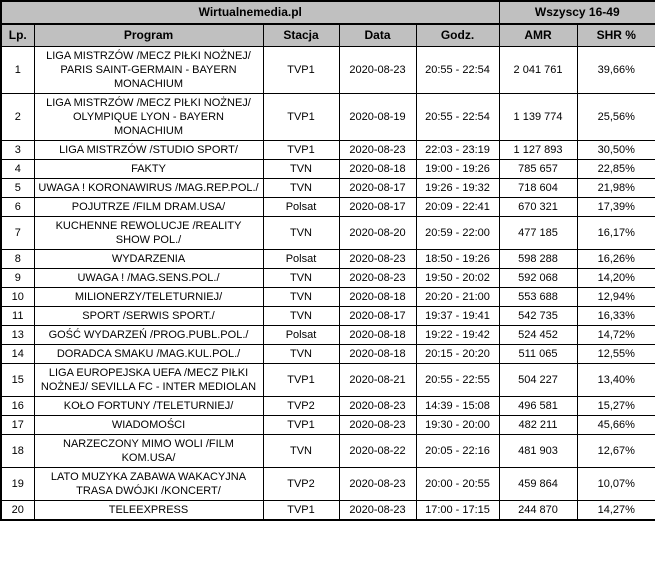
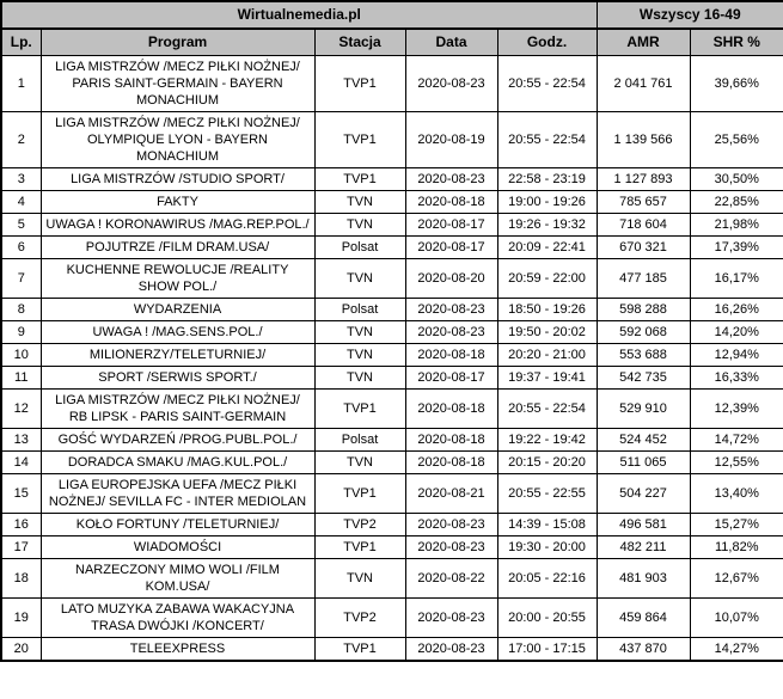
  Wirtualnemedia.pl	Wszyscy 16-49
  Lp.	Program	Stacja	Data	Godz.	AMR	SHR %
  1	LIGA MISTRZÓW /MECZ PIŁKI NOŻNEJ/ PARIS SAINT-GERMAIN - BAYERN MONACHIUM	TVP1	2020-08-23	20:55 - 22:54	2 041 761	39,66%
- 2	LIGA MISTRZÓW /MECZ PIŁKI NOŻNEJ/ OLYMPIQUE LYON - BAYERN MONACHIUM	TVP1	2020-08-19	20:55 - 22:54	1 139 774	25,56%
+ 2	LIGA MISTRZÓW /MECZ PIŁKI NOŻNEJ/ OLYMPIQUE LYON - BAYERN MONACHIUM	TVP1	2020-08-19	20:55 - 22:54	1 139 566	25,56%
- 3	LIGA MISTRZÓW /STUDIO SPORT/	TVP1	2020-08-23	22:03 - 23:19	1 127 893	30,50%
+ 3	LIGA MISTRZÓW /STUDIO SPORT/	TVP1	2020-08-23	22:58 - 23:19	1 127 893	30,50%
  4	FAKTY	TVN	2020-08-18	19:00 - 19:26	785 657	22,85%
  5	UWAGA ! KORONAWIRUS /MAG.REP.POL./	TVN	2020-08-17	19:26 - 19:32	718 604	21,98%
  6	POJUTRZE /FILM DRAM.USA/	Polsat	2020-08-17	20:09 - 22:41	670 321	17,39%
  7	KUCHENNE REWOLUCJE /REALITY SHOW POL./	TVN	2020-08-20	20:59 - 22:00	477 185	16,17%
  8	WYDARZENIA	Polsat	2020-08-23	18:50 - 19:26	598 288	16,26%
  9	UWAGA ! /MAG.SENS.POL./	TVN	2020-08-23	19:50 - 20:02	592 068	14,20%
  10	MILIONERZY/TELETURNIEJ/	TVN	2020-08-18	20:20 - 21:00	553 688	12,94%
  11	SPORT /SERWIS SPORT./	TVN	2020-08-17	19:37 - 19:41	542 735	16,33%
+ 12	LIGA MISTRZÓW /MECZ PIŁKI NOŻNEJ/ RB LIPSK - PARIS SAINT-GERMAIN	TVP1	2020-08-18	20:55 - 22:54	529 910	12,39%
  13	GOŚĆ WYDARZEŃ /PROG.PUBL.POL./	Polsat	2020-08-18	19:22 - 19:42	524 452	14,72%
  14	DORADCA SMAKU /MAG.KUL.POL./	TVN	2020-08-18	20:15 - 20:20	511 065	12,55%
  15	LIGA EUROPEJSKA UEFA /MECZ PIŁKI NOŻNEJ/ SEVILLA FC - INTER MEDIOLAN	TVP1	2020-08-21	20:55 - 22:55	504 227	13,40%
  16	KOŁO FORTUNY /TELETURNIEJ/	TVP2	2020-08-23	14:39 - 15:08	496 581	15,27%
- 17	WIADOMOŚCI	TVP1	2020-08-23	19:30 - 20:00	482 211	45,66%
+ 17	WIADOMOŚCI	TVP1	2020-08-23	19:30 - 20:00	482 211	11,82%
  18	NARZECZONY MIMO WOLI /FILM KOM.USA/	TVN	2020-08-22	20:05 - 22:16	481 903	12,67%
  19	LATO MUZYKA ZABAWA WAKACYJNA TRASA DWÓJKI /KONCERT/	TVP2	2020-08-23	20:00 - 20:55	459 864	10,07%
- 20	TELEEXPRESS	TVP1	2020-08-23	17:00 - 17:15	244 870	14,27%
+ 20	TELEEXPRESS	TVP1	2020-08-23	17:00 - 17:15	437 870	14,27%
